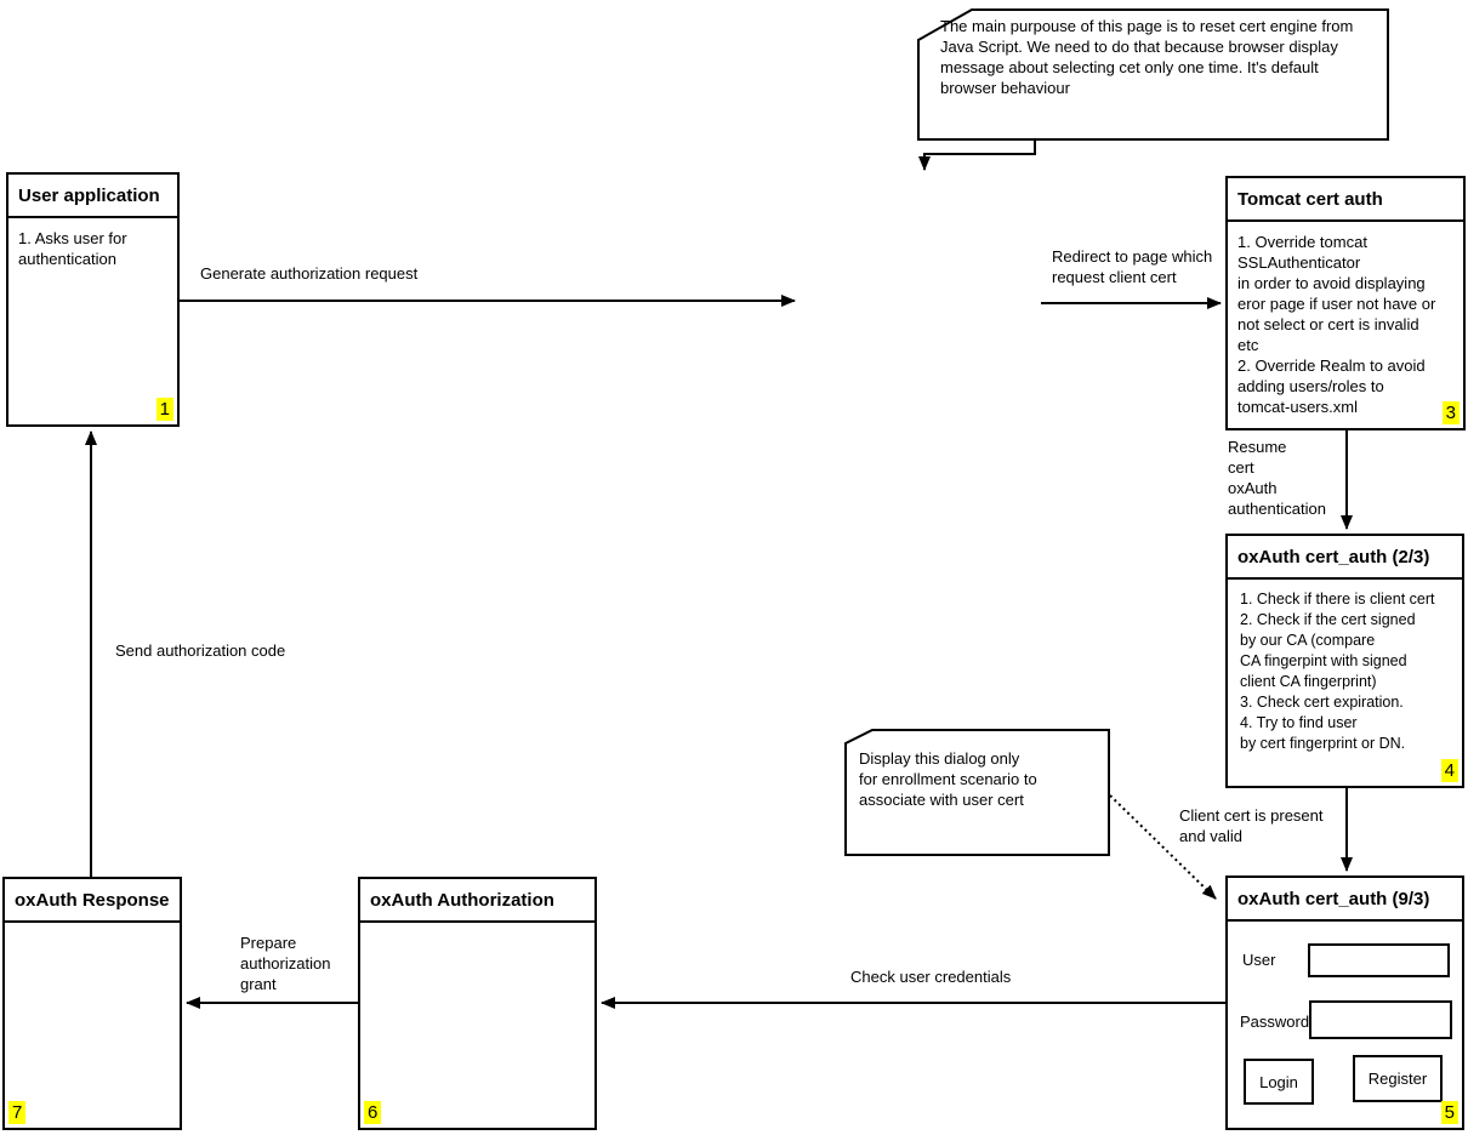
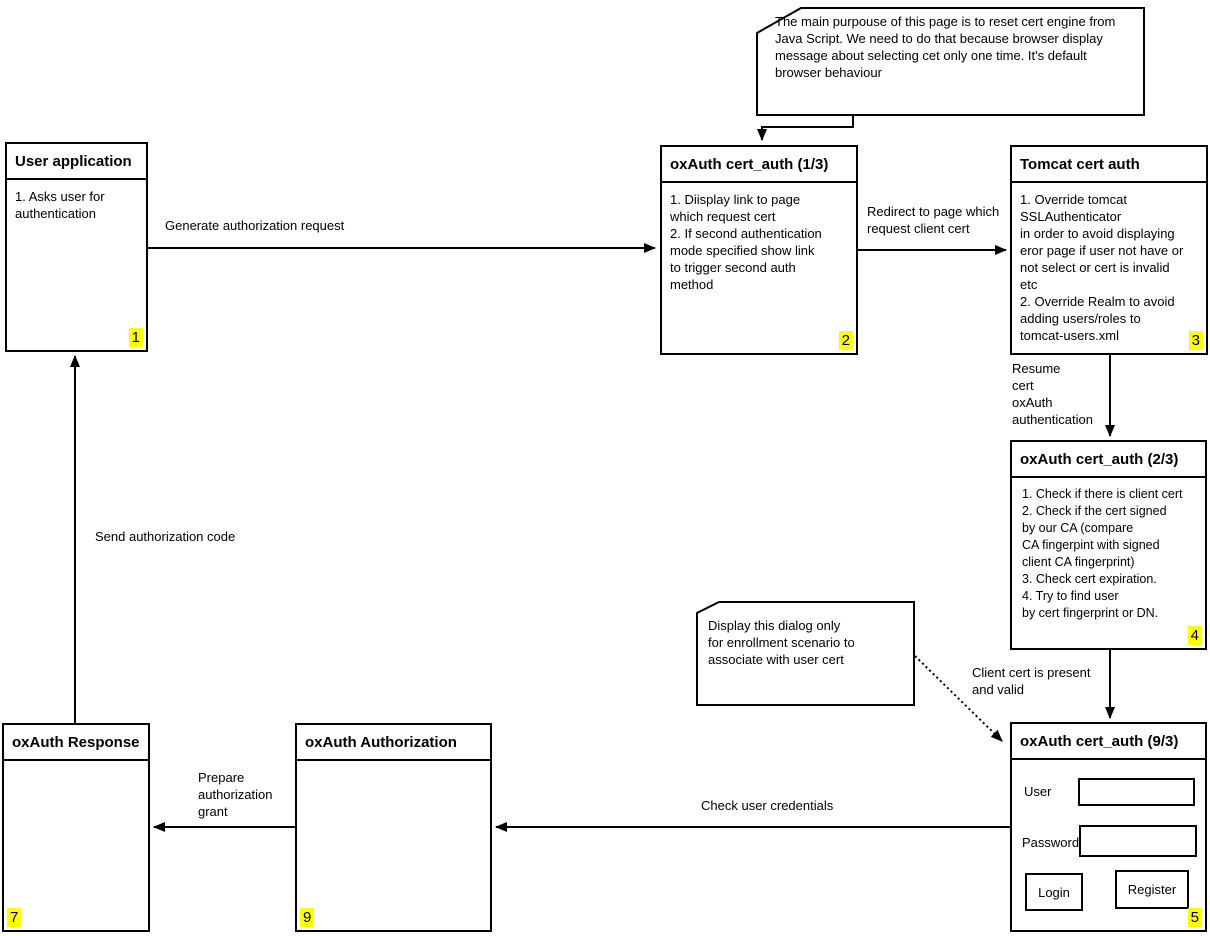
  The main purpouse of this page is to reset cert engine from
  Java Script. We need to do that because browser display
  message about selecting cet only one time. It's default
  browser behaviour
  Display this dialog only
  for enrollment scenario to
  associate with user cert
  User application
  1. Asks user for
  authentication
  1
+ oxAuth cert_auth (1/3)
+ 1. Diisplay link to page
+ which request cert
+ 2. If second authentication
+ mode specified show link
+ to trigger second auth
+ method
+ 2
  Tomcat cert auth
  1. Override tomcat
  SSLAuthenticator
  in order to avoid displaying
  eror page if user not have or
  not select or cert is invalid
  etc
  2. Override Realm to avoid
  adding users/roles to
  tomcat-users.xml
  3
  oxAuth cert_auth (2/3)
  1. Check if there is client cert
  2. Check if the cert signed
  by our CA (compare
  CA fingerpint with signed
  client CA fingerprint)
  3. Check cert expiration.
  4. Try to find user
  by cert fingerprint or DN.
  4
  oxAuth cert_auth (9/3)
  User
  Password
  Login
  Register
  5
  oxAuth Authorization
- 6
+ 9
  oxAuth Response
  7
  Generate authorization request
  Redirect to page which
  request client cert
  Resume
  cert
  oxAuth
  authentication
  Client cert is present
  and valid
  Check user credentials
  Prepare
  authorization
  grant
  Send authorization code
